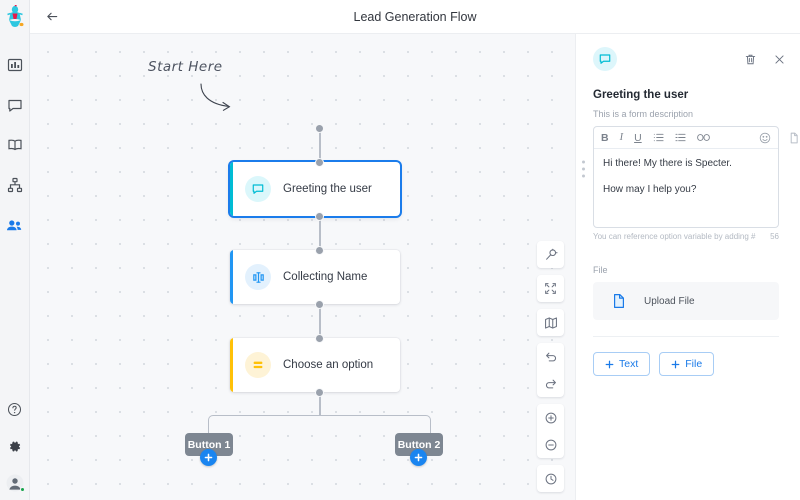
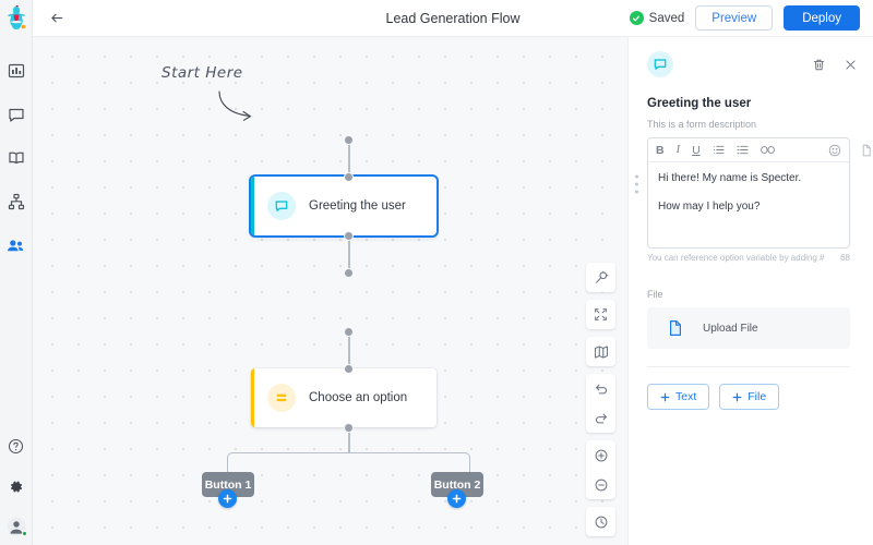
  Lead Generation Flow
+ Saved
+ Preview
+ Deploy
  Start Here
  Greeting the user
- Collecting Name
  Choose an option
  Button 1
  Button 2
  Greeting the user
  This is a form description
  B
  I
  U
- Hi there! My there is Specter.
+ Hi there! My name is Specter.
  How may I help you?
  You can reference option variable by adding #
- 56
+ 68
  File
  Upload File
  Text
  File
